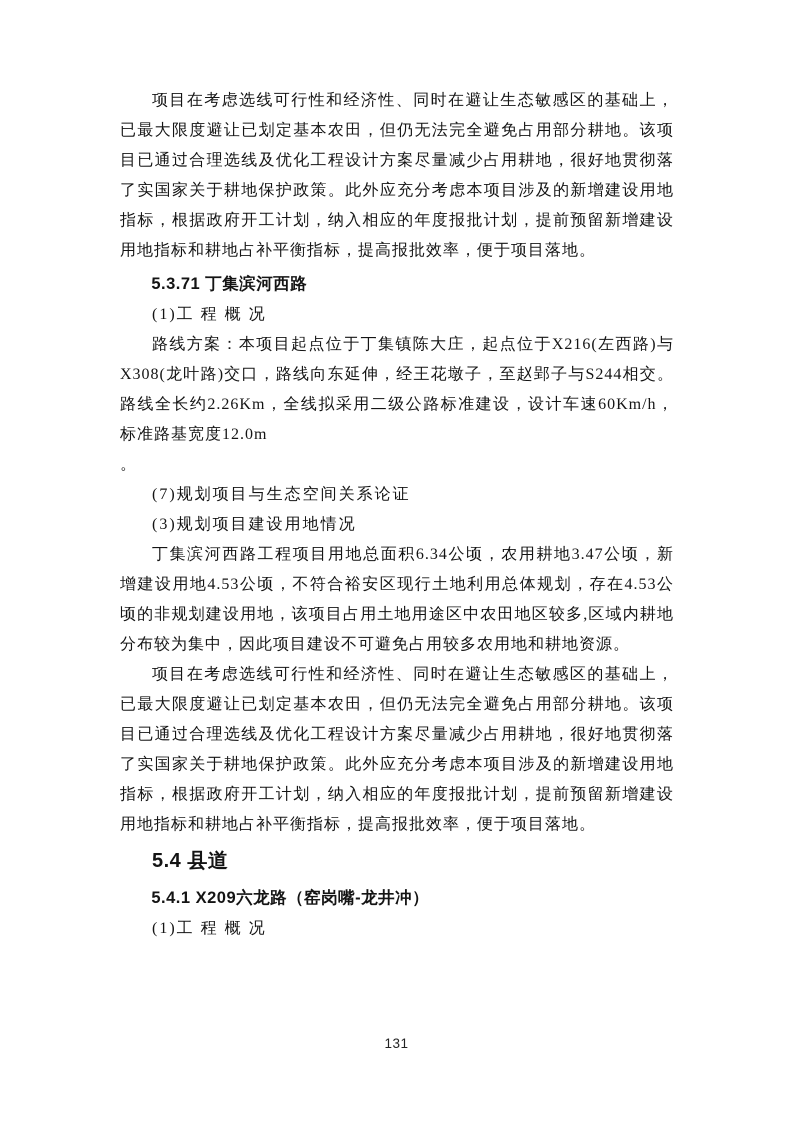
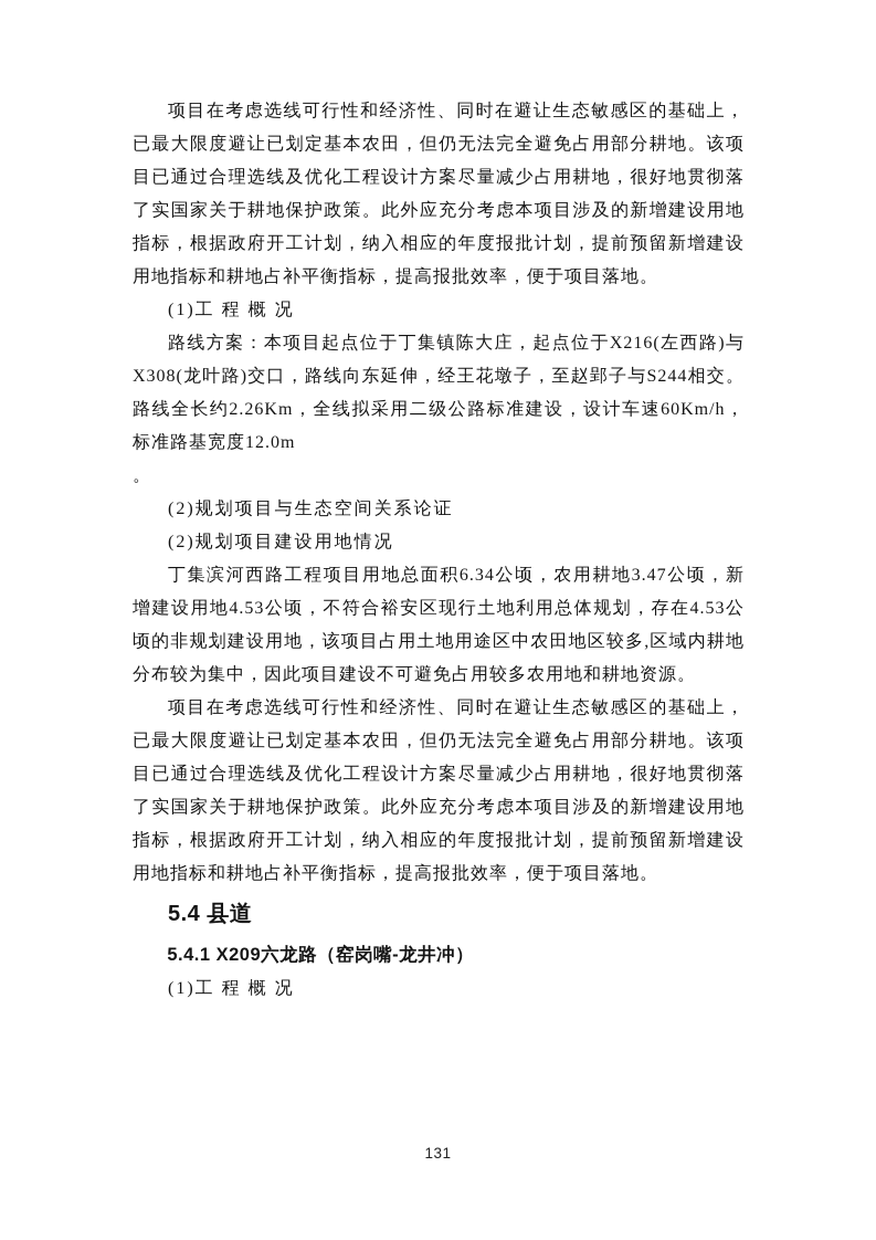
  项目在考虑选线可行性和经济性、同时在避让生态敏感区的基础上，已最大限度避让已划定基本农田，但仍无法完全避免占用部分耕地。该项目已通过合理选线及优化工程设计方案尽量减少占用耕地，很好地贯彻落了实国家关于耕地保护政策。此外应充分考虑本项目涉及的新增建设用地指标，根据政府开工计划，纳入相应的年度报批计划，提前预留新增建设用地指标和耕地占补平衡指标，提高报批效率，便于项目落地。
- 5.3.71 丁集滨河西路
  (1)工 程 概 况
  路线方案：本项目起点位于丁集镇陈大庄，起点位于X216(左西路)与X308(龙叶路)交口，路线向东延伸，经王花墩子，至赵郢子与S244相交。路线全长约2.26Km，全线拟采用二级公路标准建设，设计车速60Km/h，标准路基宽度12.0m
  。
- (7)规划项目与生态空间关系论证
+ (2)规划项目与生态空间关系论证
- (3)规划项目建设用地情况
+ (2)规划项目建设用地情况
  丁集滨河西路工程项目用地总面积6.34公顷，农用耕地3.47公顷，新增建设用地4.53公顷，不符合裕安区现行土地利用总体规划，存在4.53公顷的非规划建设用地，该项目占用土地用途区中农田地区较多,区域内耕地分布较为集中，因此项目建设不可避免占用较多农用地和耕地资源。
  项目在考虑选线可行性和经济性、同时在避让生态敏感区的基础上，已最大限度避让已划定基本农田，但仍无法完全避免占用部分耕地。该项目已通过合理选线及优化工程设计方案尽量减少占用耕地，很好地贯彻落了实国家关于耕地保护政策。此外应充分考虑本项目涉及的新增建设用地指标，根据政府开工计划，纳入相应的年度报批计划，提前预留新增建设用地指标和耕地占补平衡指标，提高报批效率，便于项目落地。
  5.4 县道
  5.4.1 X209六龙路（窑岗嘴-龙井冲）
  (1)工 程 概 况
  131
